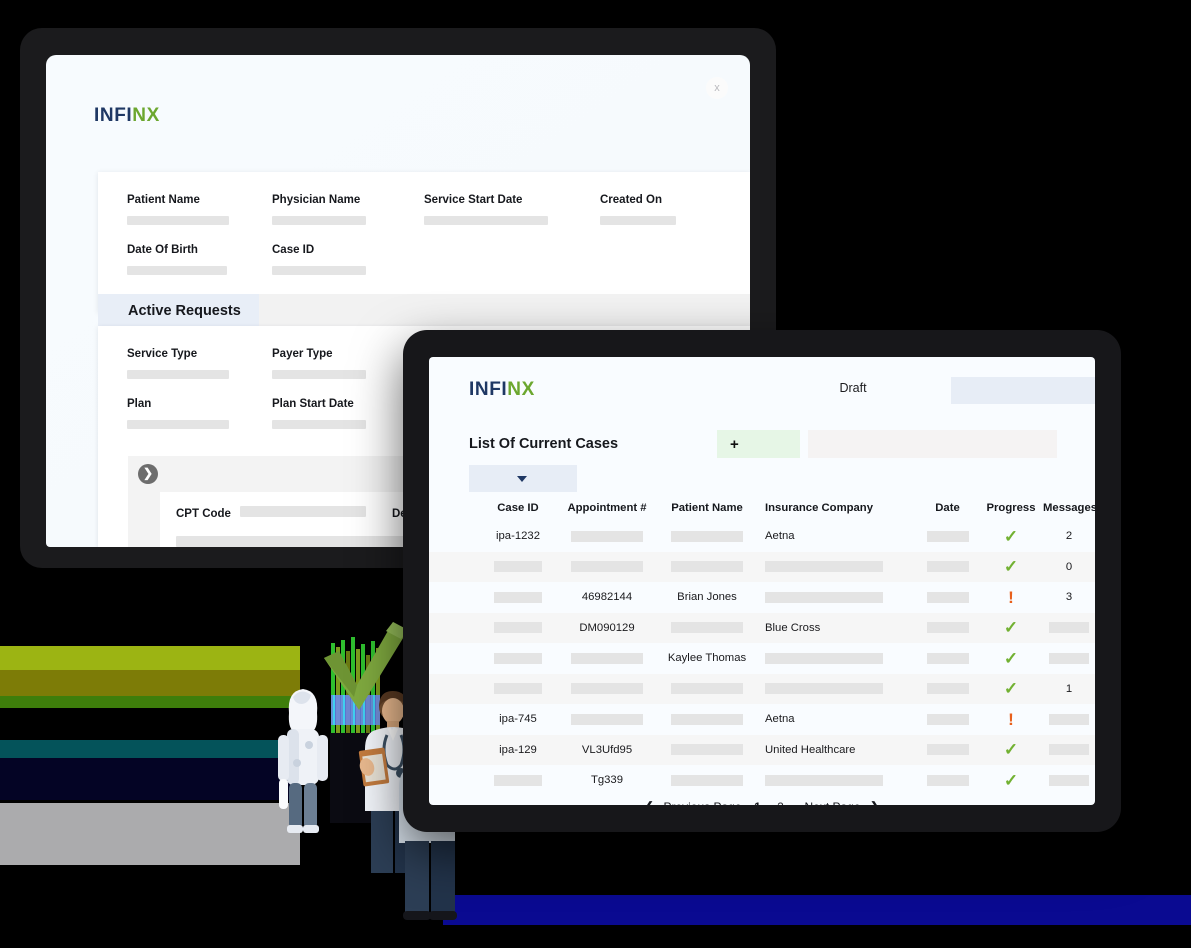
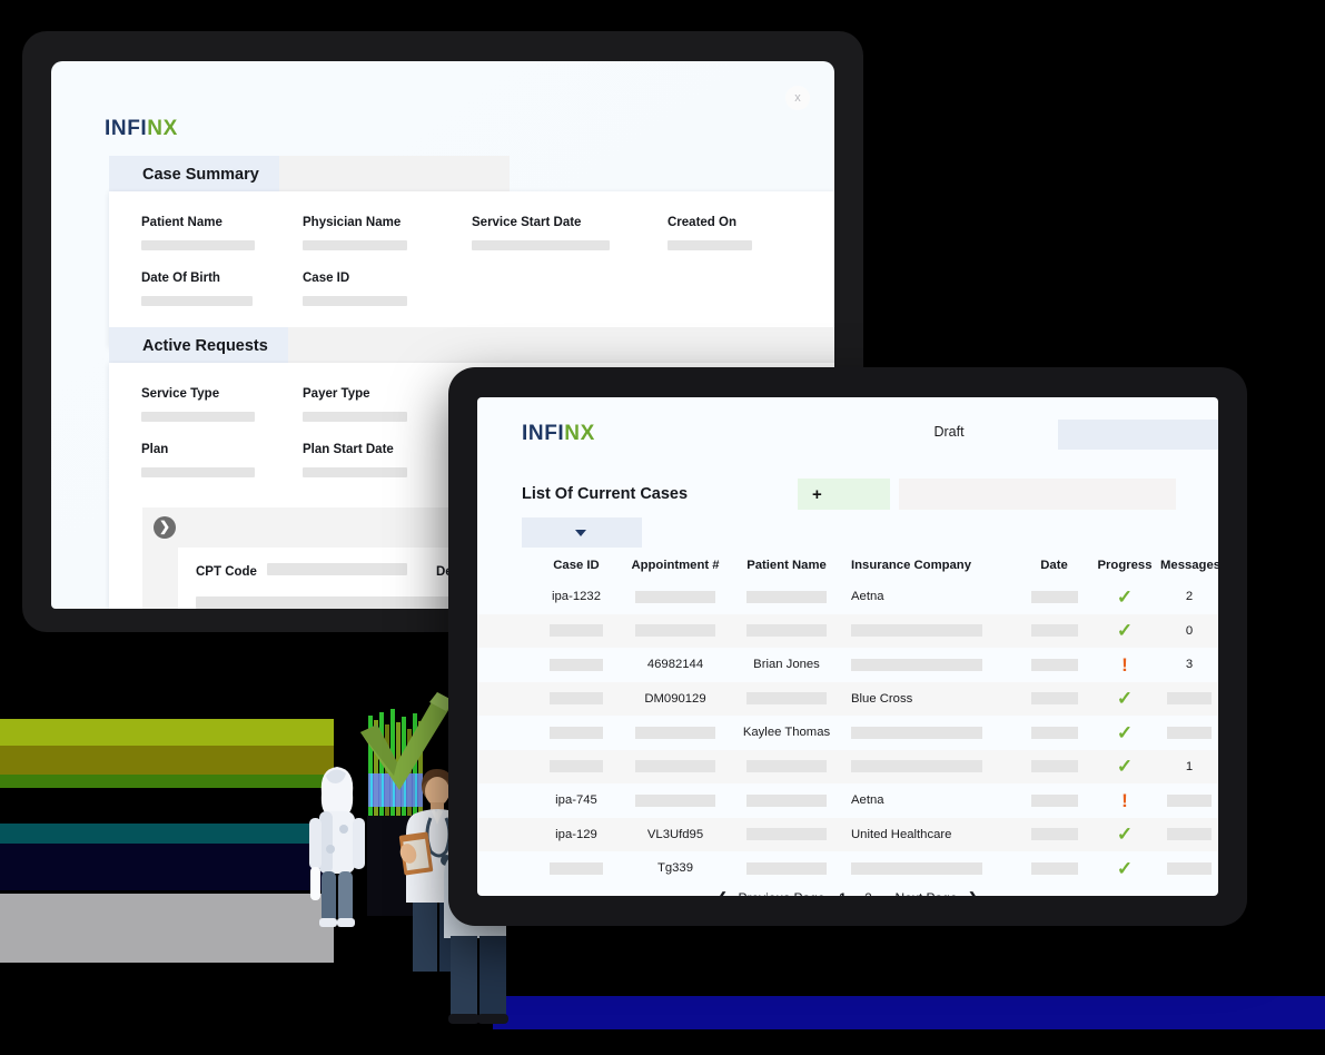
  INFINX
  x
+ Case Summary
  Patient Name
  Physician Name
  Service Start Date
  Created On
  Date Of Birth
  Case ID
  Active Requests
  Service Type
  Payer Type
  Plan
  Plan Start Date
  ❯
  CPT Code
  INFINX
  Draft
  List Of Current Cases
  +
  Case ID
  Appointment #
  Patient Name
  Insurance Company
  Date
  Progress
  Messages
  ipa-1232
  Aetna
  ✓
  2
  ✓
  0
  46982144
  Brian Jones
  !
  3
  DM090129
  Blue Cross
  ✓
  Kaylee Thomas
  ✓
  ✓
  1
  ipa-745
  Aetna
  !
  ipa-129
  VL3Ufd95
  United Healthcare
  ✓
  Tg339
  ✓
